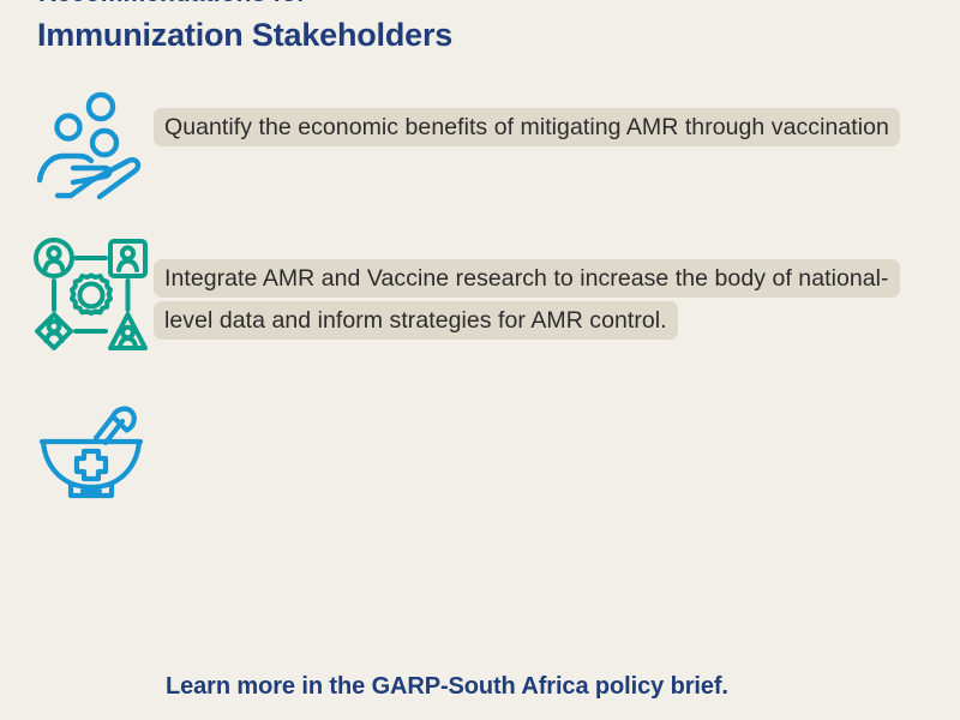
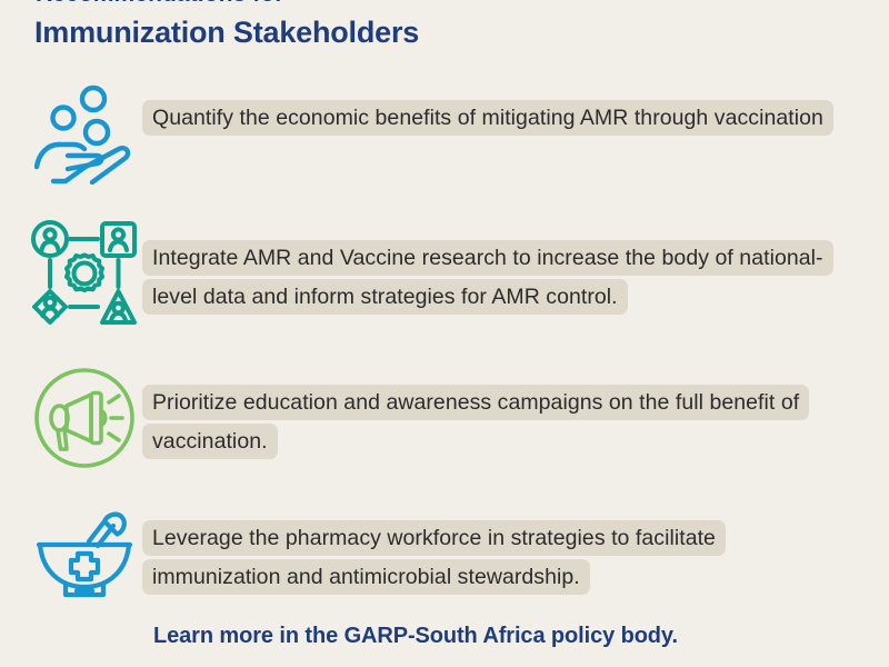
  Immunization Stakeholders
  Quantify the economic benefits of mitigating AMR through vaccination
  Integrate AMR and Vaccine research to increase the body of national-level data and inform strategies for AMR control.
+ Prioritize education and awareness campaigns on the full benefit of vaccination.
+ Leverage the pharmacy workforce in strategies to facilitate immunization and antimicrobial stewardship.
- Learn more in the GARP-South Africa policy brief.
+ Learn more in the GARP-South Africa policy body.
